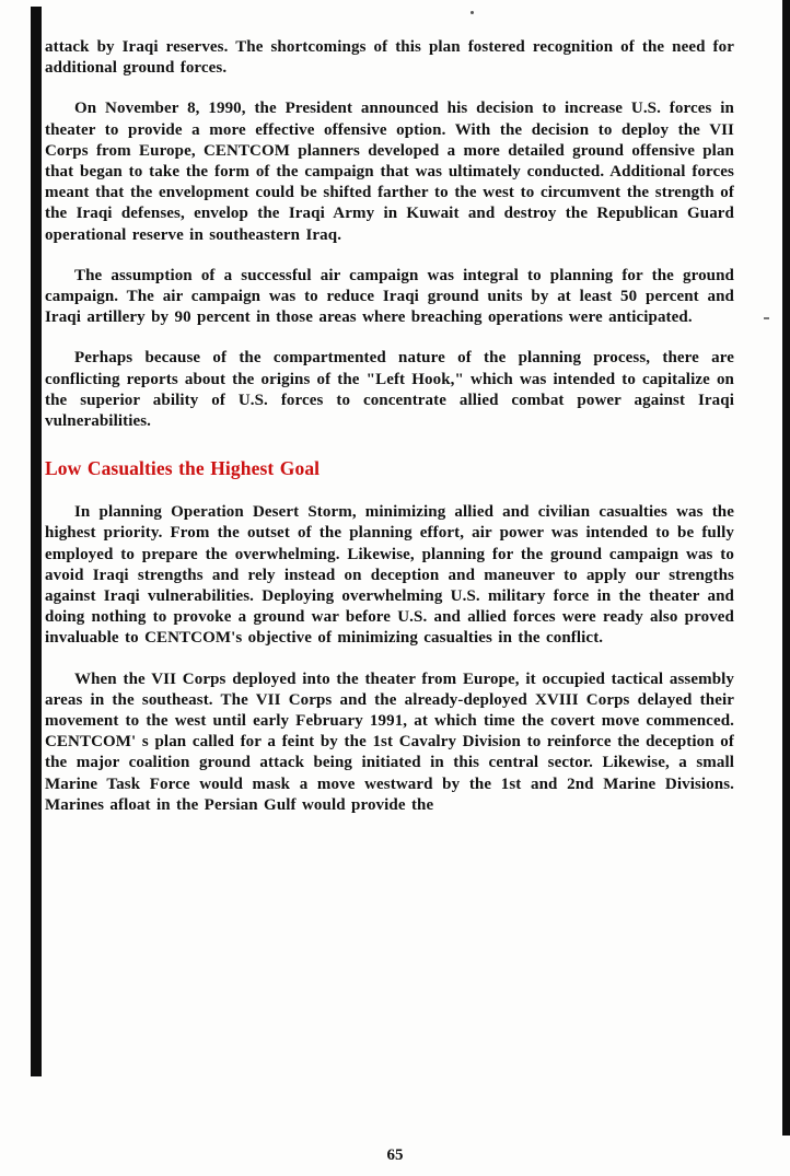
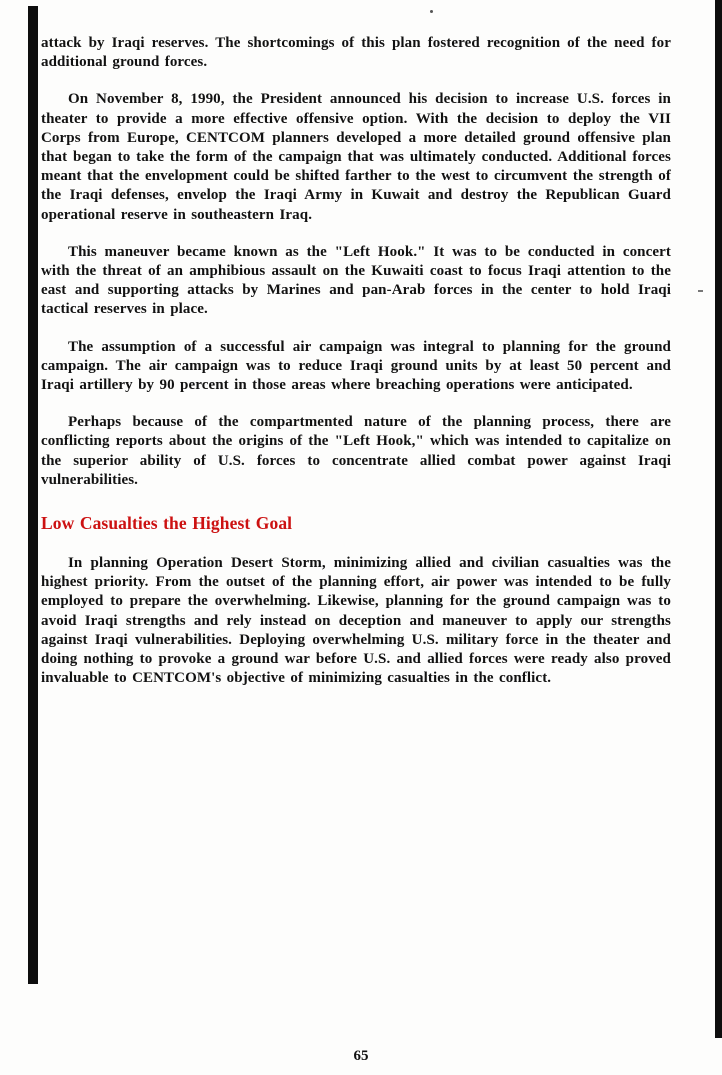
  attack by Iraqi reserves. The shortcomings of this plan fostered recognition of the need for additional ground forces.
  On November 8, 1990, the President announced his decision to increase U.S. forces in theater to provide a more effective offensive option. With the decision to deploy the VII Corps from Europe, CENTCOM planners developed a more detailed ground offensive plan that began to take the form of the campaign that was ultimately conducted. Additional forces meant that the envelopment could be shifted farther to the west to circumvent the strength of the Iraqi defenses, envelop the Iraqi Army in Kuwait and destroy the Republican Guard operational reserve in southeastern Iraq.
+ This maneuver became known as the "Left Hook." It was to be conducted in concert with the threat of an amphibious assault on the Kuwaiti coast to focus Iraqi attention to the east and supporting attacks by Marines and pan-Arab forces in the center to hold Iraqi tactical reserves in place.
  The assumption of a successful air campaign was integral to planning for the ground campaign. The air campaign was to reduce Iraqi ground units by at least 50 percent and Iraqi artillery by 90 percent in those areas where breaching operations were anticipated.
  Perhaps because of the compartmented nature of the planning process, there are conflicting reports about the origins of the "Left Hook," which was intended to capitalize on the superior ability of U.S. forces to concentrate allied combat power against Iraqi vulnerabilities.
  Low Casualties the Highest Goal
  In planning Operation Desert Storm, minimizing allied and civilian casualties was the highest priority. From the outset of the planning effort, air power was intended to be fully employed to prepare the overwhelming. Likewise, planning for the ground campaign was to avoid Iraqi strengths and rely instead on deception and maneuver to apply our strengths against Iraqi vulnerabilities. Deploying overwhelming U.S. military force in the theater and doing nothing to provoke a ground war before U.S. and allied forces were ready also proved invaluable to CENTCOM's objective of minimizing casualties in the conflict.
- When the VII Corps deployed into the theater from Europe, it occupied tactical assembly areas in the southeast. The VII Corps and the already-deployed XVIII Corps delayed their movement to the west until early February 1991, at which time the covert move commenced. CENTCOM' s plan called for a feint by the 1st Cavalry Division to reinforce the deception of the major coalition ground attack being initiated in this central sector. Likewise, a small Marine Task Force would mask a move westward by the 1st and 2nd Marine Divisions. Marines afloat in the Persian Gulf would provide the
  65
